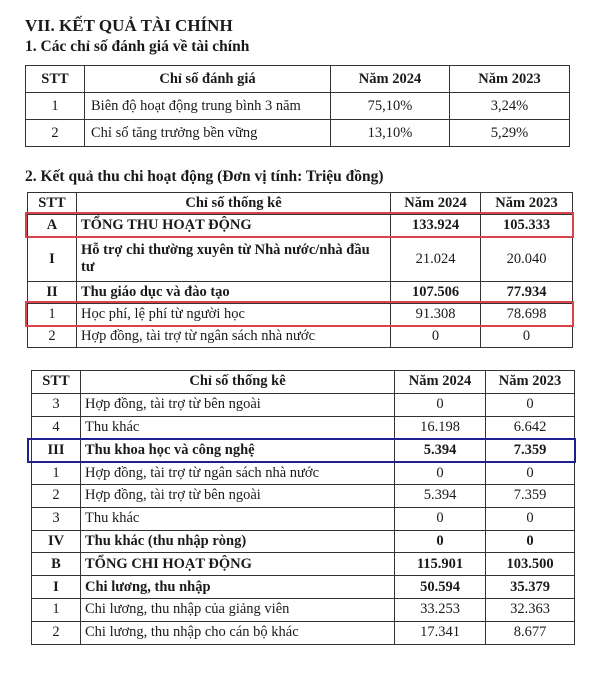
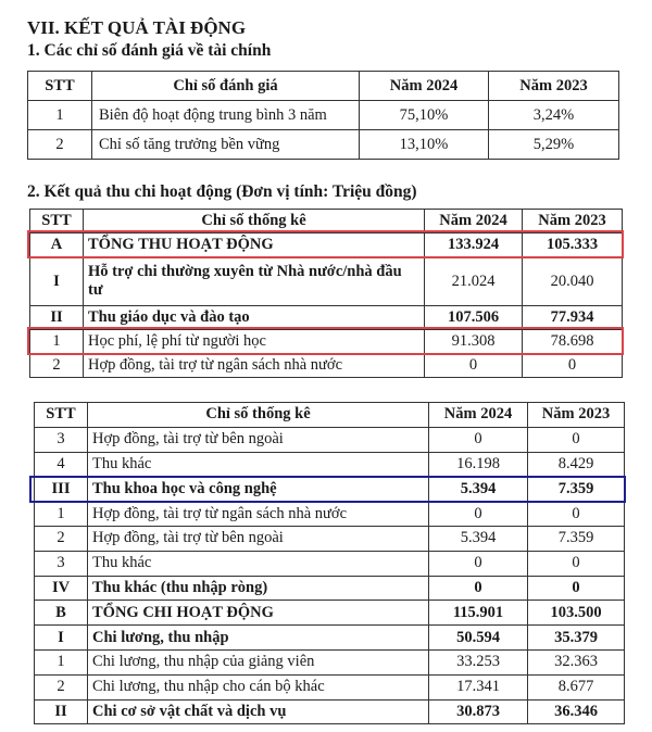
- VII. KẾT QUẢ TÀI CHÍNH
+ VII. KẾT QUẢ TÀI ĐỘNG
  1. Các chỉ số đánh giá về tài chính
  STT	Chỉ số đánh giá	Năm 2024	Năm 2023
  1	Biên độ hoạt động trung bình 3 năm	75,10%	3,24%
  2	Chỉ số tăng trưởng bền vững	13,10%	5,29%
  2. Kết quả thu chi hoạt động (Đơn vị tính: Triệu đồng)
  STT	Chỉ số thống kê	Năm 2024	Năm 2023
  A	TỔNG THU HOẠT ĐỘNG	133.924	105.333
  I	Hỗ trợ chi thường xuyên từ Nhà nước/nhà đầu tư	21.024	20.040
  II	Thu giáo dục và đào tạo	107.506	77.934
  1	Học phí, lệ phí từ người học	91.308	78.698
  2	Hợp đồng, tài trợ từ ngân sách nhà nước	0	0
  STT	Chỉ số thống kê	Năm 2024	Năm 2023
  3	Hợp đồng, tài trợ từ bên ngoài	0	0
- 4	Thu khác	16.198	6.642
+ 4	Thu khác	16.198	8.429
  III	Thu khoa học và công nghệ	5.394	7.359
  1	Hợp đồng, tài trợ từ ngân sách nhà nước	0	0
  2	Hợp đồng, tài trợ từ bên ngoài	5.394	7.359
  3	Thu khác	0	0
  IV	Thu khác (thu nhập ròng)	0	0
  B	TỔNG CHI HOẠT ĐỘNG	115.901	103.500
  I	Chi lương, thu nhập	50.594	35.379
  1	Chi lương, thu nhập của giảng viên	33.253	32.363
  2	Chi lương, thu nhập cho cán bộ khác	17.341	8.677
+ II	Chi cơ sở vật chất và dịch vụ	30.873	36.346
